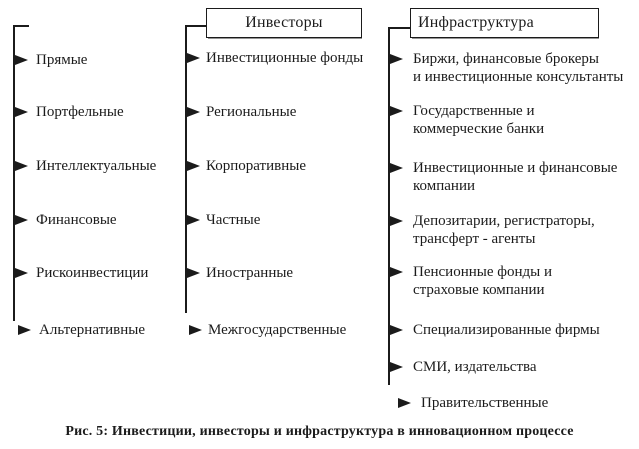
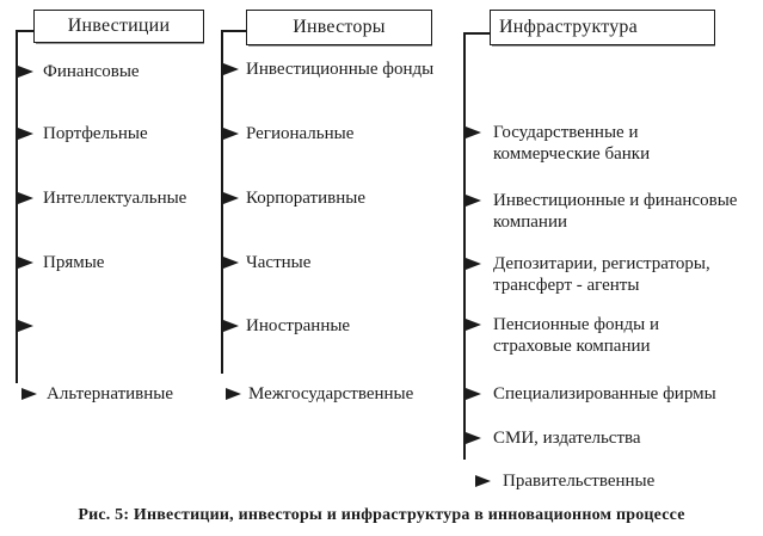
+ Инвестиции
- Прямые
+ Финансовые
  Портфельные
  Интеллектуальные
- Финансовые
+ Прямые
- Рискоинвестиции
  Альтернативные
  Инвесторы
  Инвестиционные фонды
  Региональные
  Корпоративные
  Частные
  Иностранные
  Межгосударственные
  Инфраструктура
- Биржи, финансовые брокеры
- и инвестиционные консультанты
  Государственные и
  коммерческие банки
  Инвестиционные и финансовые
  компании
  Депозитарии, регистраторы,
  трансферт - агенты
  Пенсионные фонды и
  страховые компании
  Специализированные фирмы
  СМИ, издательства
  Правительственные
  Рис. 5: Инвестиции, инвесторы и инфраструктура в инновационном процессе
